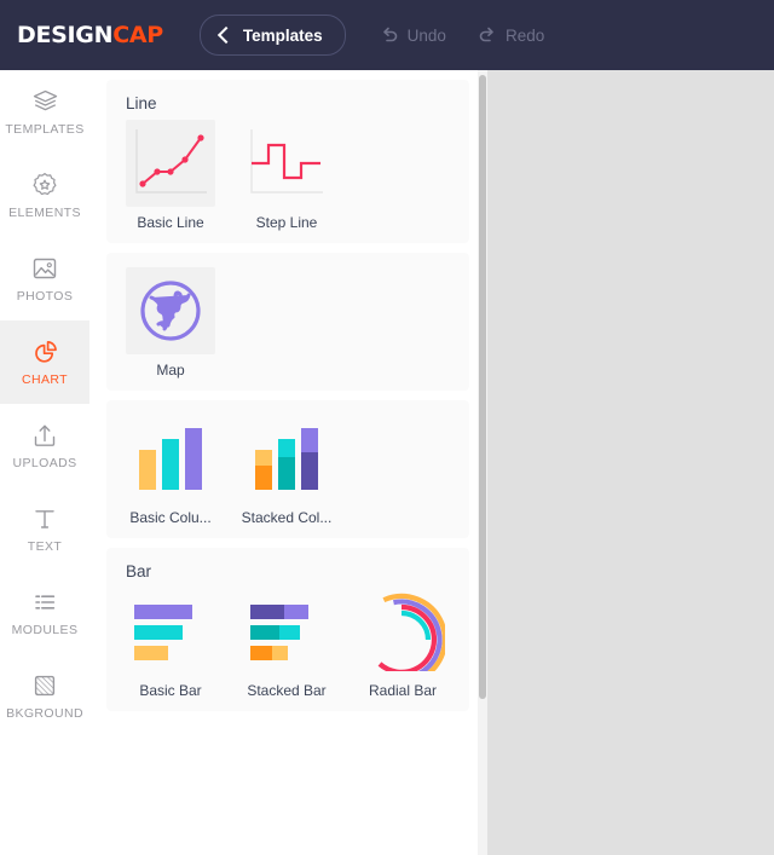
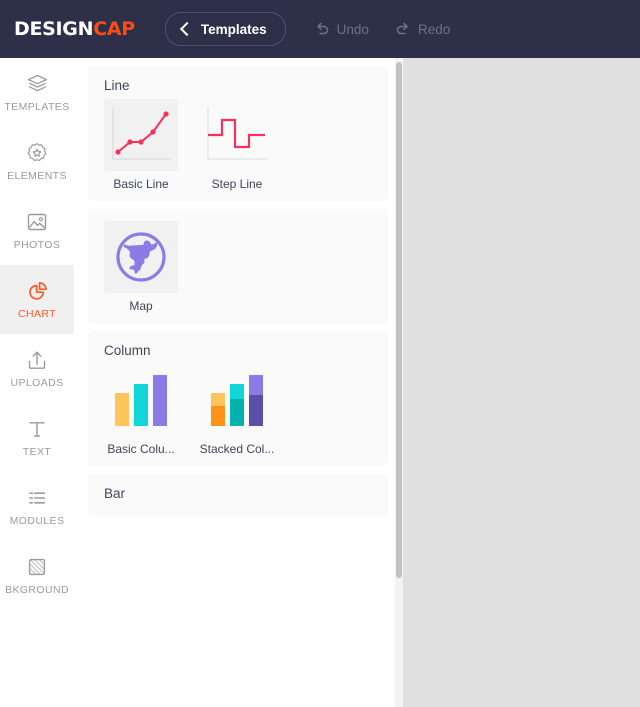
  DESIGNCAP
  Templates
  Undo
  Redo
  TEMPLATES
  ELEMENTS
  PHOTOS
  CHART
  UPLOADS
  TEXT
  MODULES
  BKGROUND
  Line
  Basic Line
  Step Line
  Map
+ Column
  Basic Colu...
  Stacked Col...
  Bar
- Basic Bar
- Stacked Bar
- Radial Bar
